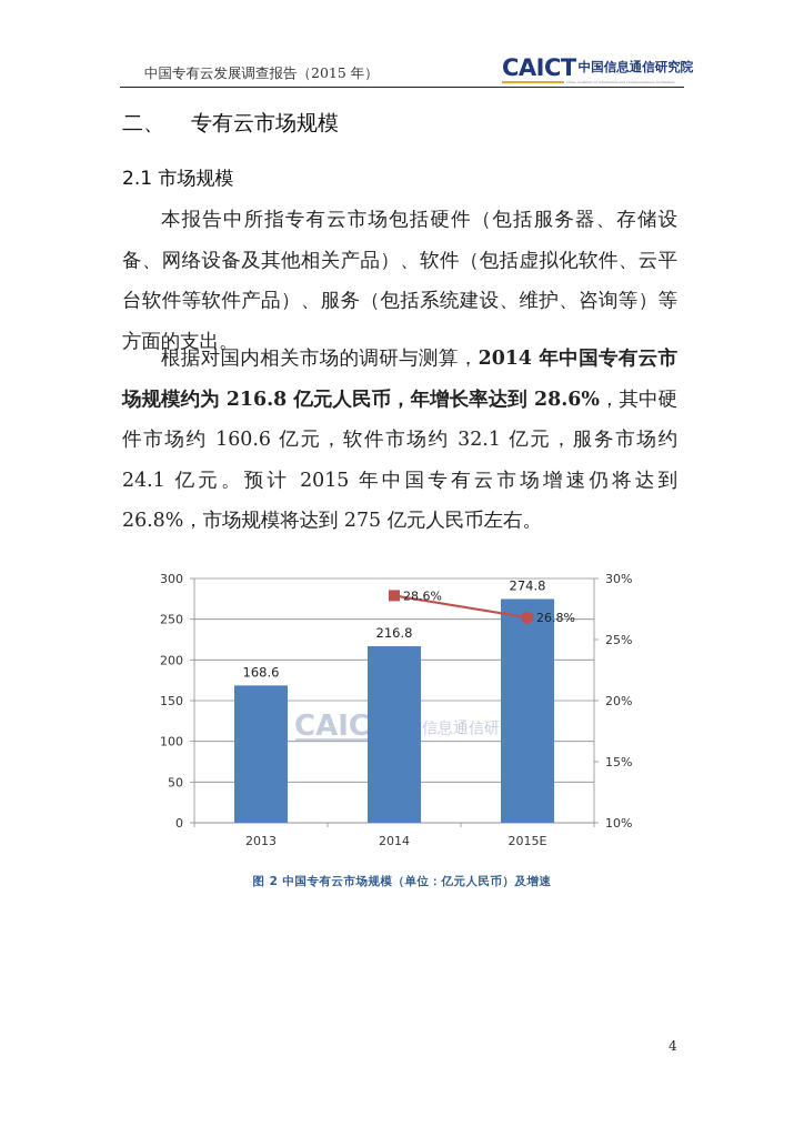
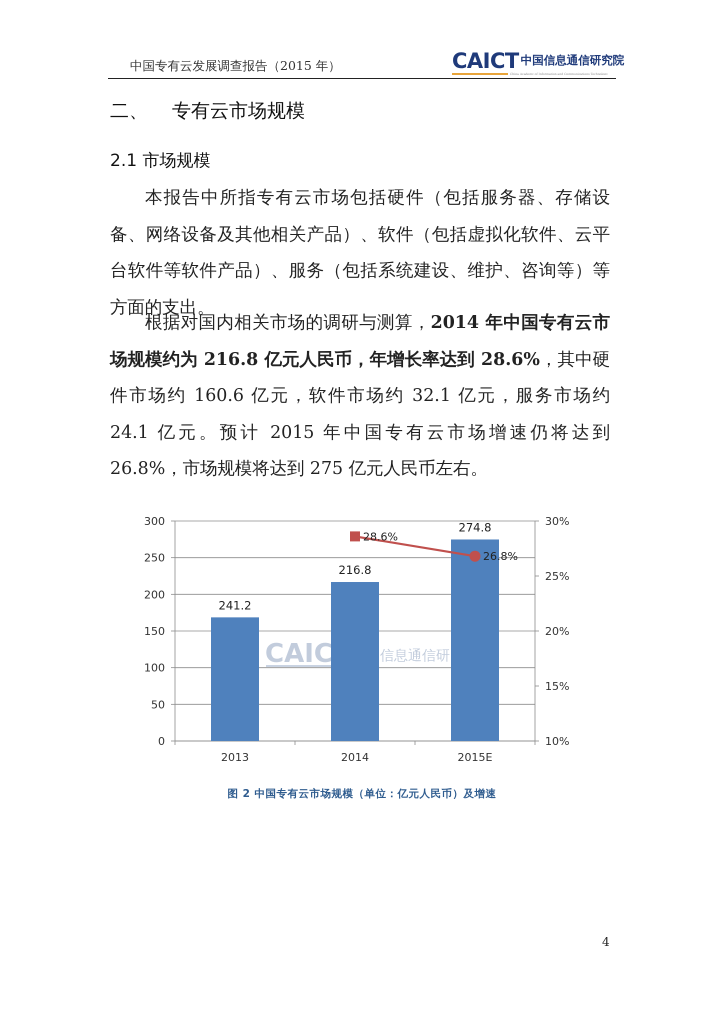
  中国专有云发展调查报告（2015 年）
  CAICT
  中国信息通信研究院
  二、 专有云市场规模
  2.1 市场规模
  本报告中所指专有云市场包括硬件（包括服务器、存储设备、网络设备及其他相关产品）、软件（包括虚拟化软件、云平台软件等软件产品）、服务（包括系统建设、维护、咨询等）等方面的支出。
  根据对国内相关市场的调研与测算，2014 年中国专有云市场规模约为 216.8 亿元人民币，年增长率达到 28.6%，其中硬件市场约 160.6 亿元，软件市场约 32.1 亿元，服务市场约 24.1 亿元。预计 2015 年中国专有云市场增速仍将达到 26.8%，市场规模将达到 275 亿元人民币左右。
  0
  50
  100
  150
  200
  250
  300
  10%
  15%
  20%
  25%
  30%
  CAIC
- 168.6
+ 241.2
  2013
  216.8
  2014
  274.8
  2015E
  28.6%
  26.8%
  图 2 中国专有云市场规模（单位：亿元人民币）及增速
  4
